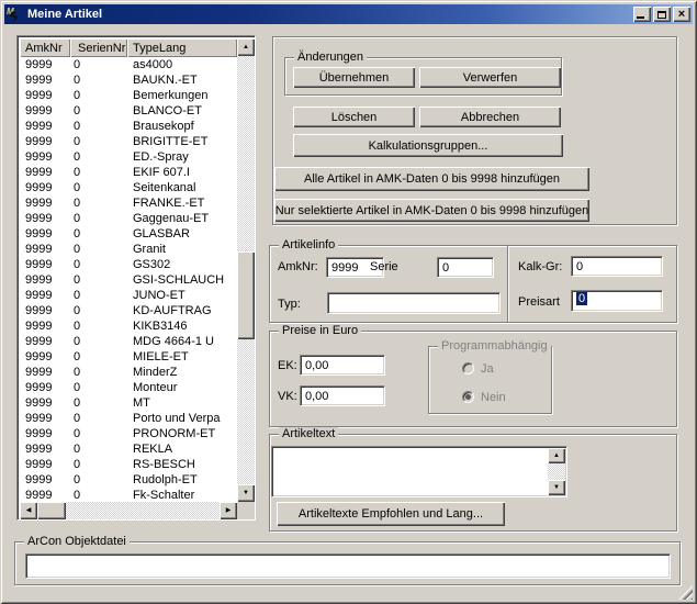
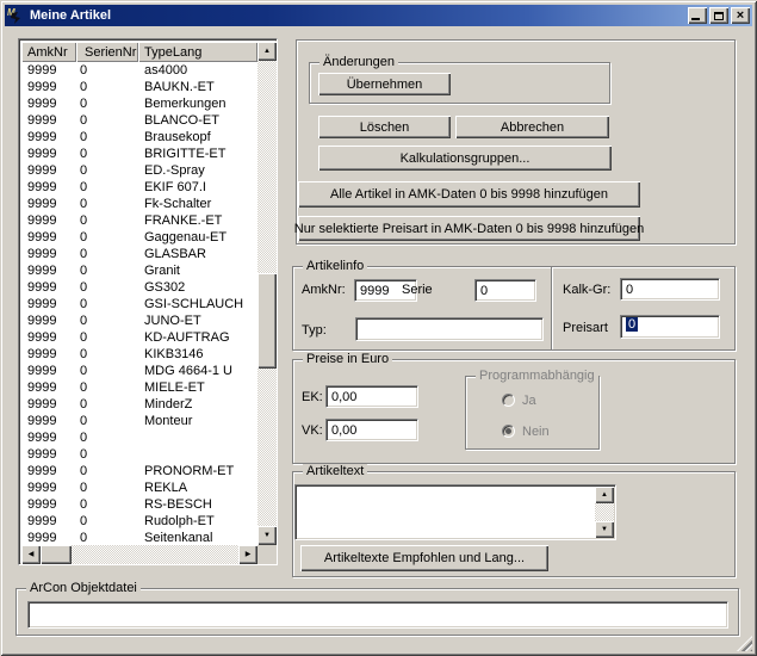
  M
  Meine Artikel
  ×
  AmkNr
  SerienNr
  TypeLang
  9999
  0
  as4000
  9999
  0
  BAUKN.-ET
  9999
  0
  Bemerkungen
  9999
  0
  BLANCO-ET
  9999
  0
  Brausekopf
  9999
  0
  BRIGITTE-ET
  9999
  0
  ED.-Spray
  9999
  0
  EKIF 607.I
  9999
  0
- Seitenkanal
+ Fk-Schalter
  9999
  0
  FRANKE.-ET
  9999
  0
  Gaggenau-ET
  9999
  0
  GLASBAR
  9999
  0
  Granit
  9999
  0
  GS302
  9999
  0
  GSI-SCHLAUCH
  9999
  0
  JUNO-ET
  9999
  0
  KD-AUFTRAG
  9999
  0
  KIKB3146
  9999
  0
  MDG 4664-1 U
  9999
  0
  MIELE-ET
  9999
  0
  MinderZ
  9999
  0
  Monteur
  9999
  0
- MT
  9999
  0
- Porto und Verpa
  9999
  0
  PRONORM-ET
  9999
  0
  REKLA
  9999
  0
  RS-BESCH
  9999
  0
  Rudolph-ET
  9999
  0
- Fk-Schalter
+ Seitenkanal
  Änderungen
  Übernehmen
- Verwerfen
  Löschen
  Abbrechen
  Kalkulationsgruppen...
  Alle Artikel in AMK-Daten 0 bis 9998 hinzufügen
- Nur selektierte Artikel in AMK-Daten 0 bis 9998 hinzufügen
+ Nur selektierte Preisart in AMK-Daten 0 bis 9998 hinzufügen
  Artikelinfo
  AmkNr:
  9999
  Serie
  0
  Kalk-Gr:
  0
  Typ:
  Preisart
  0
  Preise in Euro
  EK:
  0,00
  VK:
  0,00
  Programmabhängig
  Ja
  Nein
  Artikeltext
  Artikeltexte Empfohlen und Lang...
  ArCon Objektdatei
